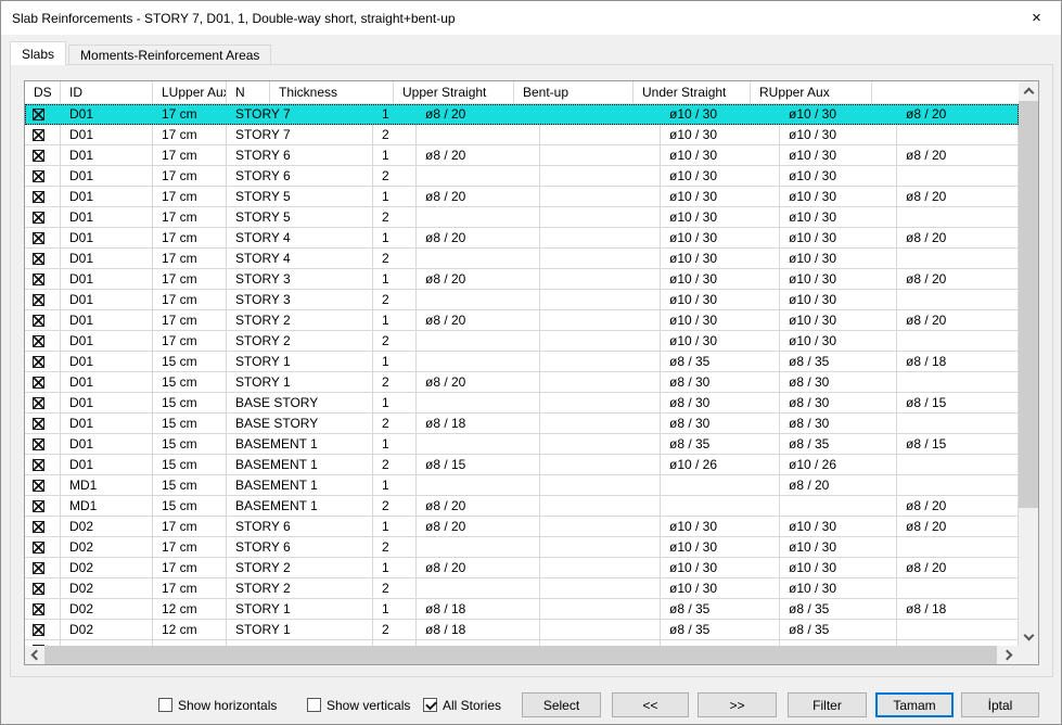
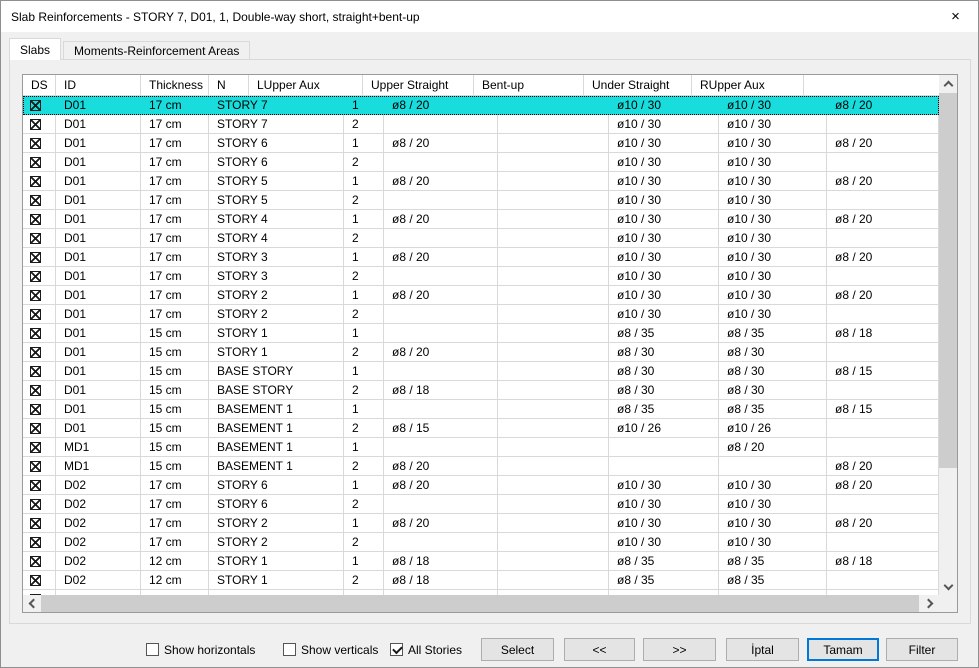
  Slab Reinforcements - STORY 7, D01, 1, Double-way short, straight+bent-up
  ×
  Slabs
  Moments-Reinforcement Areas
  DS
  ID
- LUpper Aux
+ Thickness
  N
- Thickness
+ LUpper Aux
  Upper Straight
  Bent-up
  Under Straight
  RUpper Aux
  D01
  17 cm
  STORY 7
  1
  ø8 / 20
  ø10 / 30
  ø10 / 30
  ø8 / 20
  D01
  17 cm
  STORY 7
  2
  ø10 / 30
  ø10 / 30
  D01
  17 cm
  STORY 6
  1
  ø8 / 20
  ø10 / 30
  ø10 / 30
  ø8 / 20
  D01
  17 cm
  STORY 6
  2
  ø10 / 30
  ø10 / 30
  D01
  17 cm
  STORY 5
  1
  ø8 / 20
  ø10 / 30
  ø10 / 30
  ø8 / 20
  D01
  17 cm
  STORY 5
  2
  ø10 / 30
  ø10 / 30
  D01
  17 cm
  STORY 4
  1
  ø8 / 20
  ø10 / 30
  ø10 / 30
  ø8 / 20
  D01
  17 cm
  STORY 4
  2
  ø10 / 30
  ø10 / 30
  D01
  17 cm
  STORY 3
  1
  ø8 / 20
  ø10 / 30
  ø10 / 30
  ø8 / 20
  D01
  17 cm
  STORY 3
  2
  ø10 / 30
  ø10 / 30
  D01
  17 cm
  STORY 2
  1
  ø8 / 20
  ø10 / 30
  ø10 / 30
  ø8 / 20
  D01
  17 cm
  STORY 2
  2
  ø10 / 30
  ø10 / 30
  D01
  15 cm
  STORY 1
  1
  ø8 / 35
  ø8 / 35
  ø8 / 18
  D01
  15 cm
  STORY 1
  2
  ø8 / 20
  ø8 / 30
  ø8 / 30
  D01
  15 cm
  BASE STORY
  1
  ø8 / 30
  ø8 / 30
  ø8 / 15
  D01
  15 cm
  BASE STORY
  2
  ø8 / 18
  ø8 / 30
  ø8 / 30
  D01
  15 cm
  BASEMENT 1
  1
  ø8 / 35
  ø8 / 35
  ø8 / 15
  D01
  15 cm
  BASEMENT 1
  2
  ø8 / 15
  ø10 / 26
  ø10 / 26
  MD1
  15 cm
  BASEMENT 1
  1
  ø8 / 20
  MD1
  15 cm
  BASEMENT 1
  2
  ø8 / 20
  ø8 / 20
  D02
  17 cm
  STORY 6
  1
  ø8 / 20
  ø10 / 30
  ø10 / 30
  ø8 / 20
  D02
  17 cm
  STORY 6
  2
  ø10 / 30
  ø10 / 30
  D02
  17 cm
  STORY 2
  1
  ø8 / 20
  ø10 / 30
  ø10 / 30
  ø8 / 20
  D02
  17 cm
  STORY 2
  2
  ø10 / 30
  ø10 / 30
  D02
  12 cm
  STORY 1
  1
  ø8 / 18
  ø8 / 35
  ø8 / 35
  ø8 / 18
  D02
  12 cm
  STORY 1
  2
  ø8 / 18
  ø8 / 35
  ø8 / 35
  Show horizontals
  Show verticals
  All Stories
  Select
  <<
  >>
- Filter
+ İptal
  Tamam
- İptal
+ Filter
